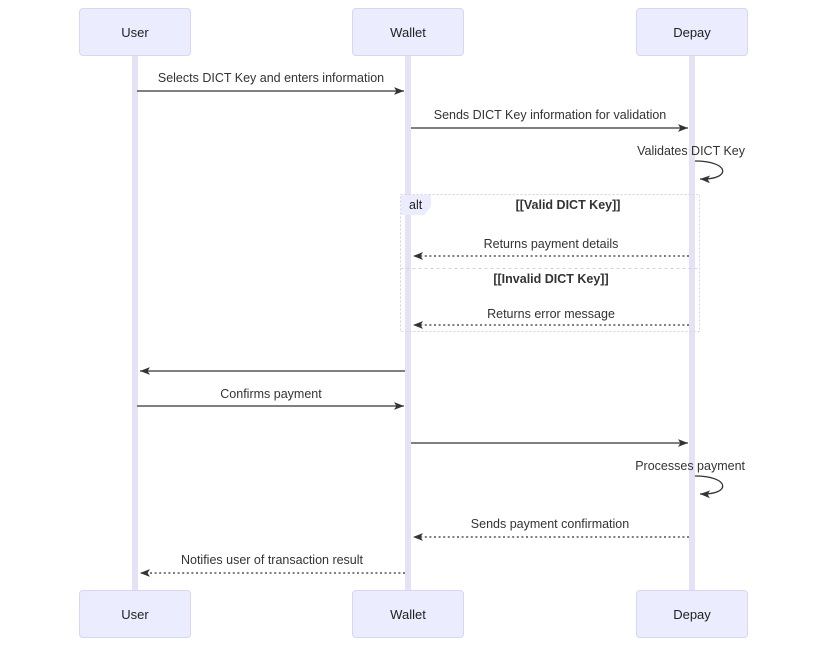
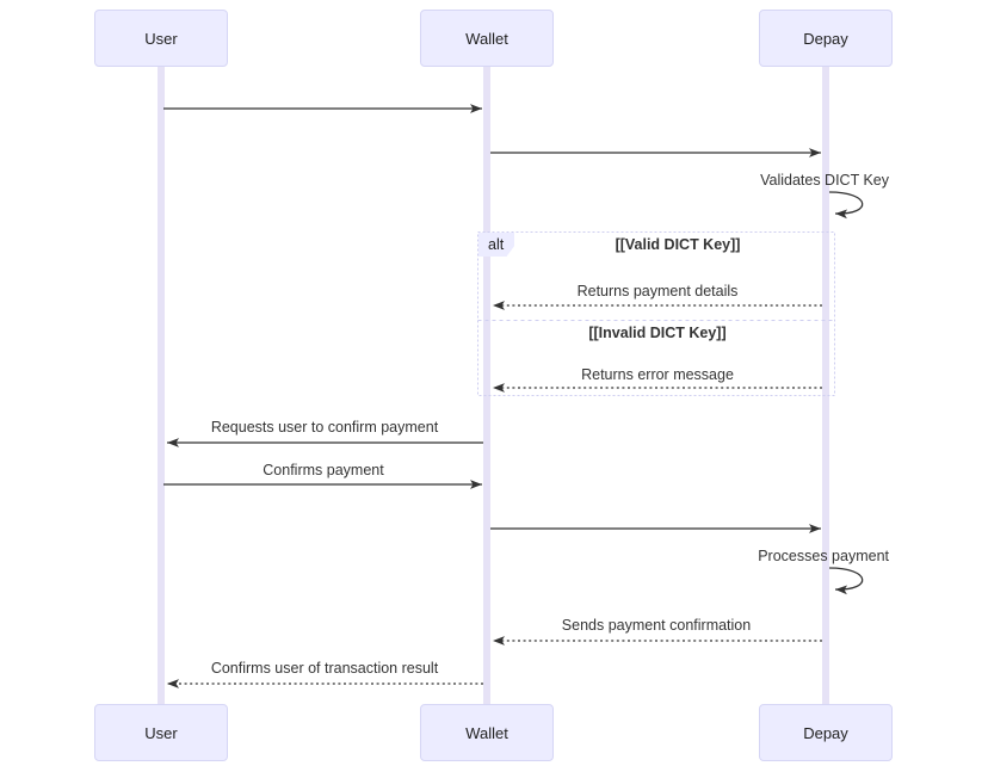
  User
  Wallet
  Depay
  User
  Wallet
  Depay
  alt
  [[Valid DICT Key]]
  [[Invalid DICT Key]]
- Selects DICT Key and enters information
- Sends DICT Key information for validation
  Validates DICT Key
  Returns payment details
  Returns error message
+ Requests user to confirm payment
  Confirms payment
  Processes payment
  Sends payment confirmation
- Notifies user of transaction result
+ Confirms user of transaction result
